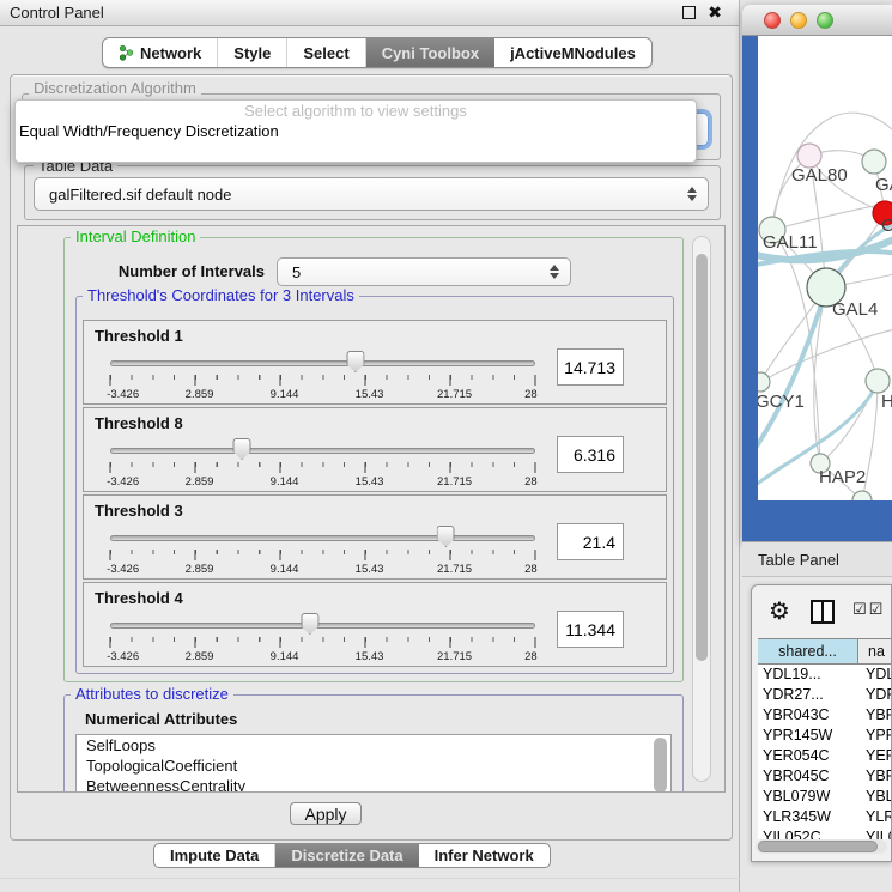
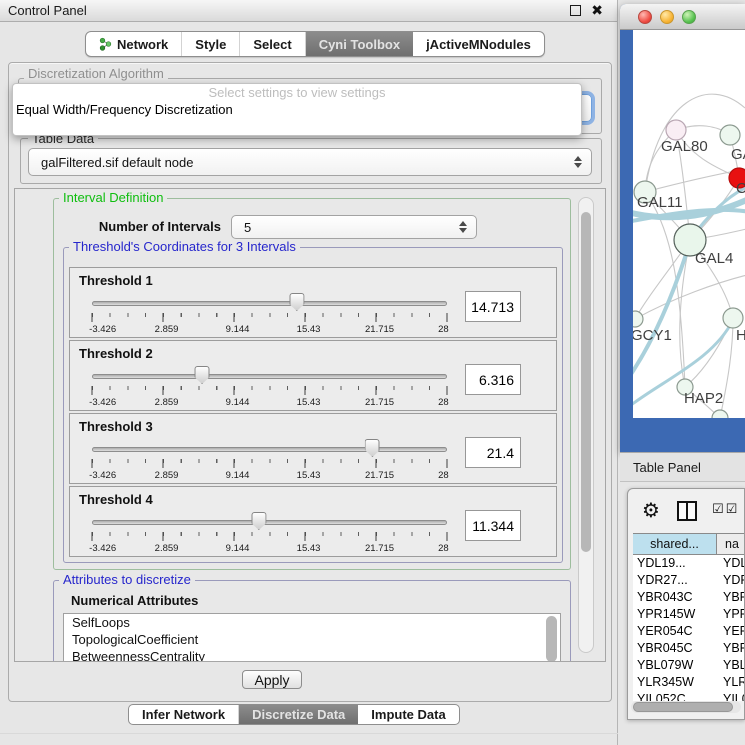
  Control Panel
  ✖
  Network
  Style
  Select
  Cyni Toolbox
  jActiveMNodules
  Discretization Algorithm
- Select algorithm to view settings
+ Select settings to view settings
  Equal Width/Frequency Discretization
  Table Data
  galFiltered.sif default node
  Interval Definition
  Number of Intervals
  5
  Threshold's Coordinates for 3 Intervals
  Threshold 1
  -3.426
  2.859
  9.144
  15.43
  21.715
  28
  14.713
- Threshold 8
+ Threshold 2
  -3.426
  2.859
  9.144
  15.43
  21.715
  28
  6.316
  Threshold 3
  -3.426
  2.859
  9.144
  15.43
  21.715
  28
  21.4
  Threshold 4
  -3.426
  2.859
  9.144
  15.43
  21.715
  28
  11.344
  Attributes to discretize
  Numerical Attributes
  SelfLoops
  TopologicalCoefficient
  BetweennessCentrality
  Apply
- Impute Data
+ Infer Network
  Discretize Data
- Infer Network
+ Impute Data
  GAL80
  C
  GAL11
  GAL4
  GCY1
  H
  HAP2
  Table Panel
  ⚙
  ☑☑
  shared...
  na
  YDL19...
  YDL
  YDR27...
  YBR043C
  YPR145W
  YER054C
  YBR045C
  YBL079W
  YBL
  YLR345W
  YLR
  YIL052C
  YIL
